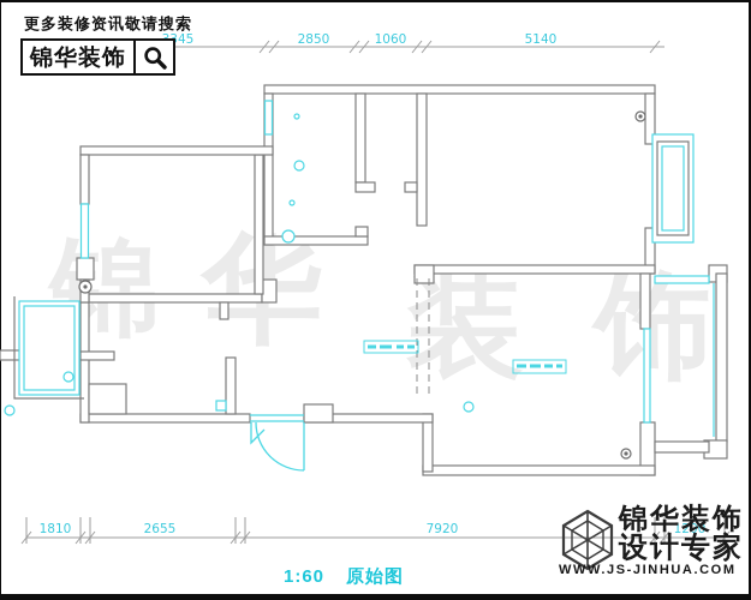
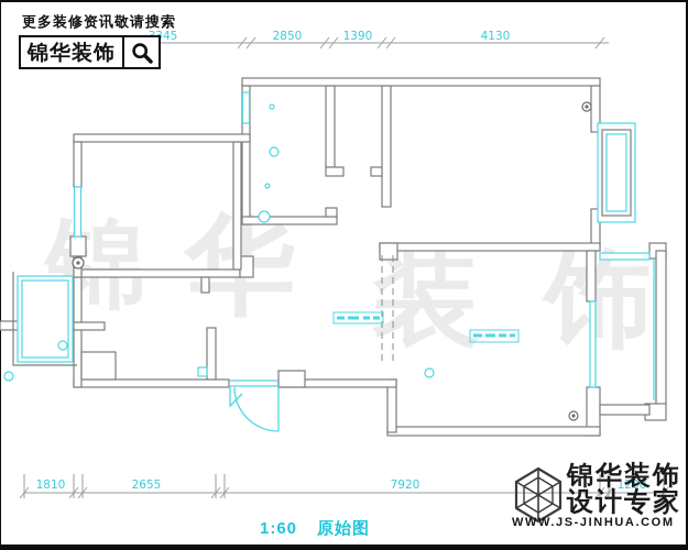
  锦
  装
  饰
  2850
- 1060
+ 1390
- 5140
+ 4130
  1810
  2655
  7920
  1200
  更多装修资讯敬请搜索
  锦华装饰
  1:60
  原始图
  锦华装饰
  设计专家
  WWW.JS-JINHUA.COM
